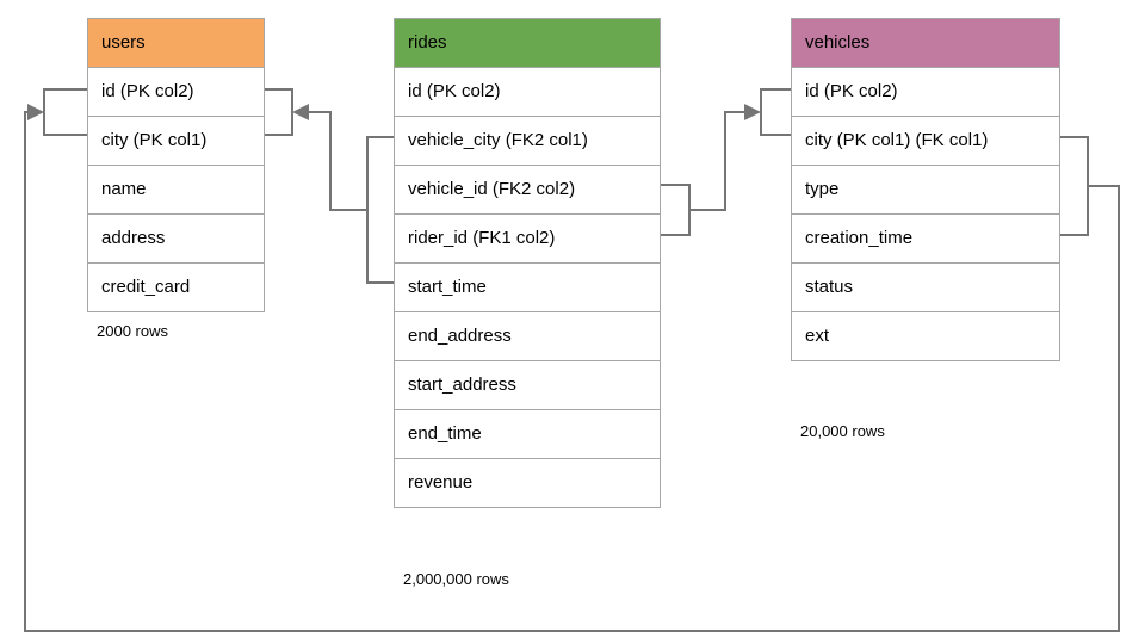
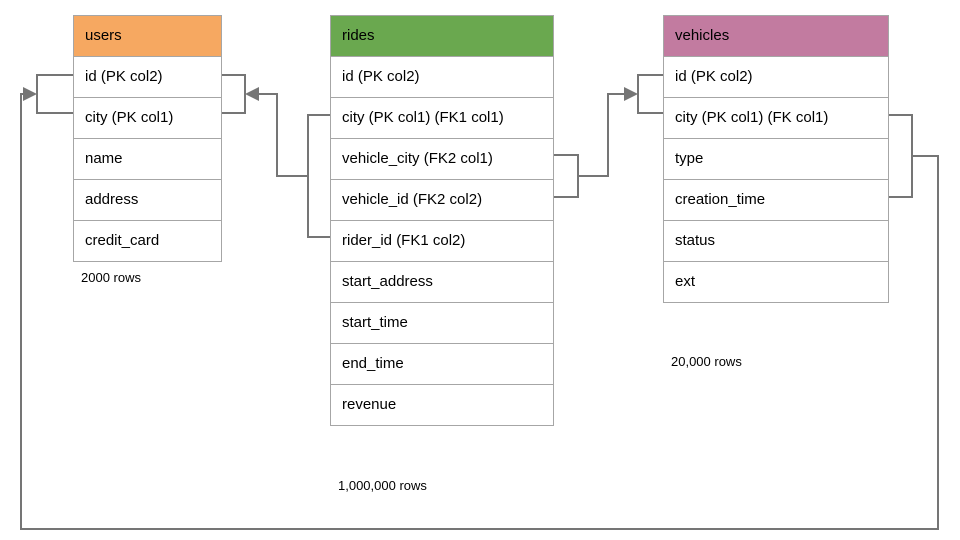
  users
  id (PK col2)
  city (PK col1)
  name
  address
  credit_card
  2000 rows
  rides
  id (PK col2)
+ city (PK col1) (FK1 col1)
  vehicle_city (FK2 col1)
  vehicle_id (FK2 col2)
  rider_id (FK1 col2)
- start_time
+ start_address
- end_address
- start_address
+ start_time
  end_time
  revenue
- 2,000,000 rows
+ 1,000,000 rows
  vehicles
  id (PK col2)
  city (PK col1) (FK col1)
  type
  creation_time
  status
  ext
  20,000 rows
